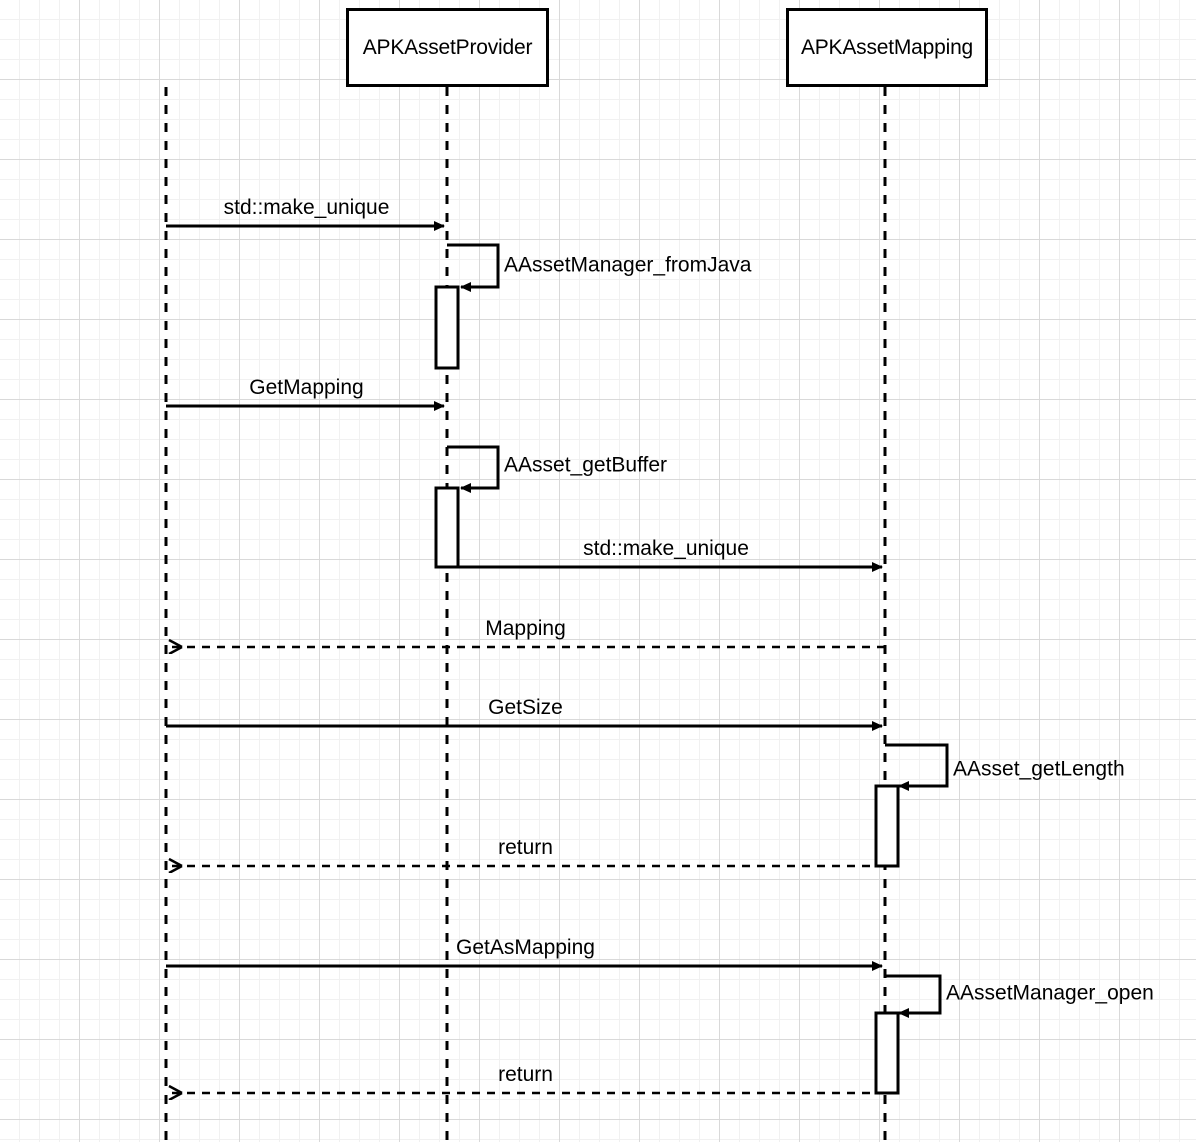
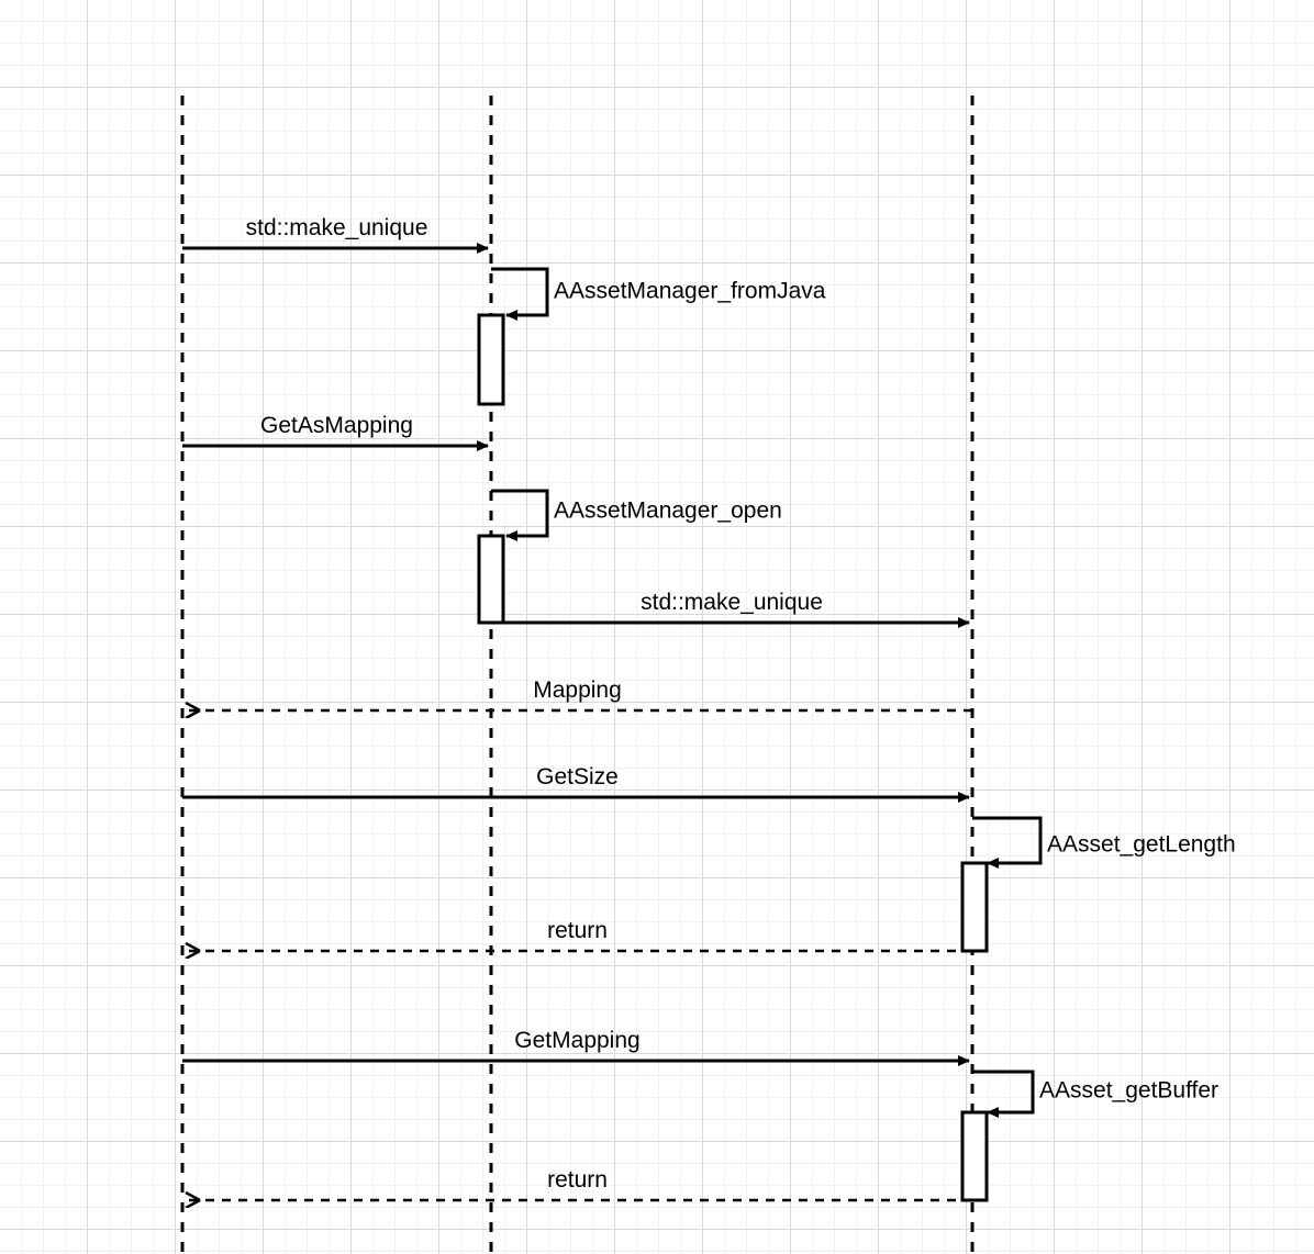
- APKAssetProvider
- APKAssetMapping
  std::make_unique
- GetMapping
+ GetAsMapping
  std::make_unique
  Mapping
  GetSize
  return
- GetAsMapping
+ GetMapping
  return
  AAssetManager_fromJava
- AAsset_getBuffer
+ AAssetManager_open
  AAsset_getLength
- AAssetManager_open
+ AAsset_getBuffer
